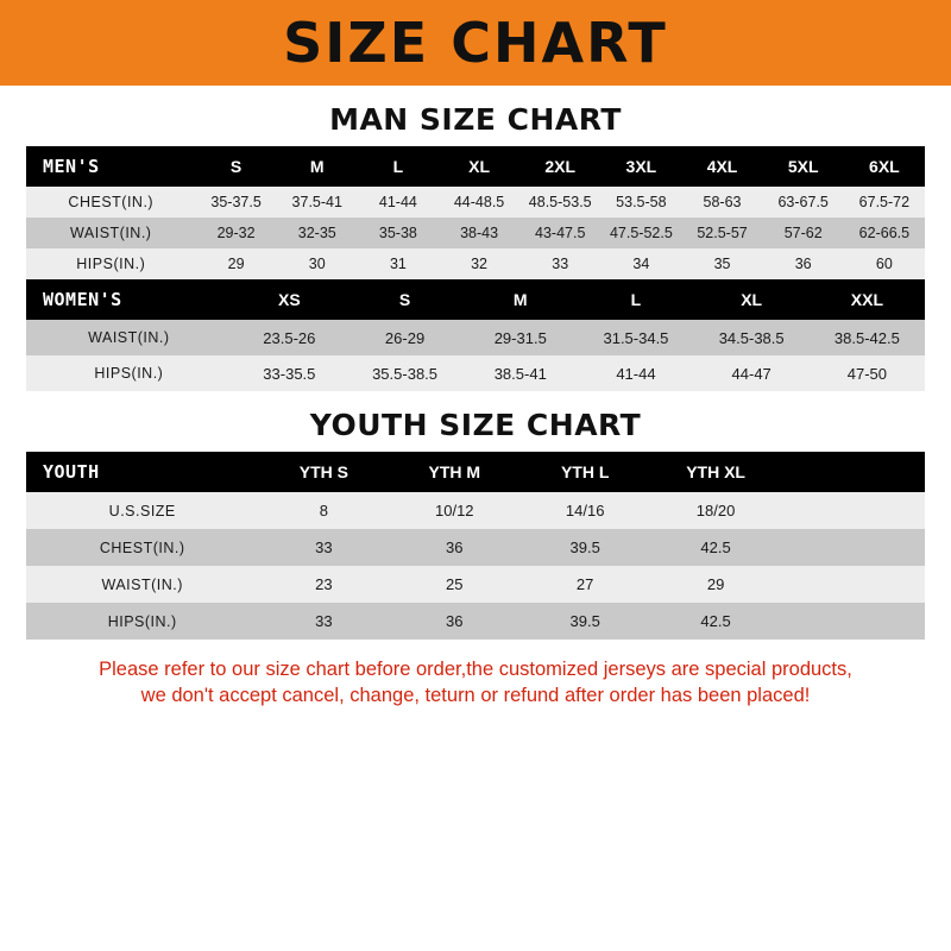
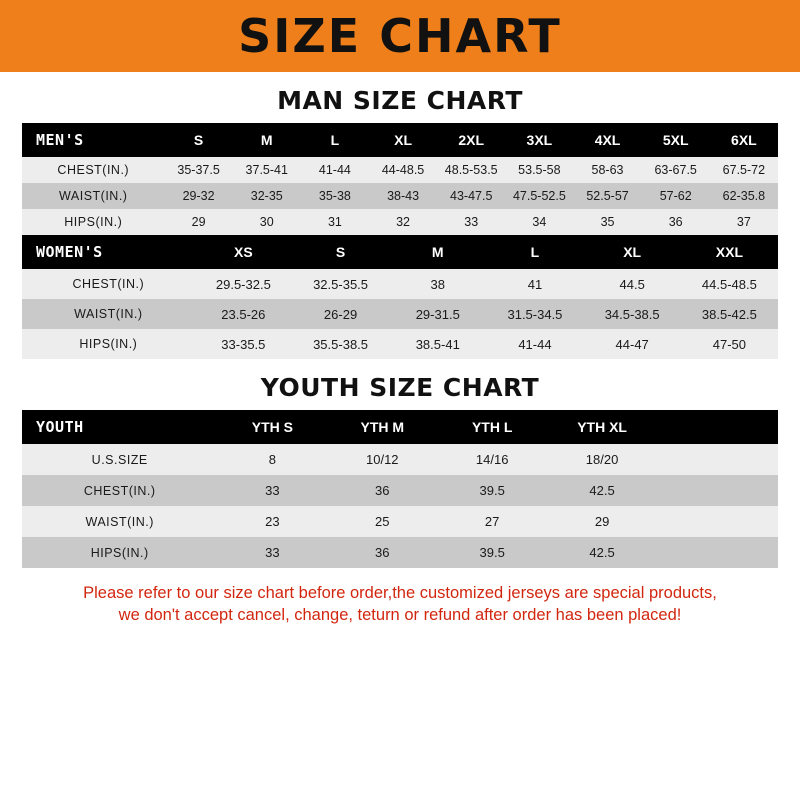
  SIZE CHART
  MAN SIZE CHART
  MEN'S	S	M	L	XL	2XL	3XL	4XL	5XL	6XL
  CHEST(IN.)	35-37.5	37.5-41	41-44	44-48.5	48.5-53.5	53.5-58	58-63	63-67.5	67.5-72
- WAIST(IN.)	29-32	32-35	35-38	38-43	43-47.5	47.5-52.5	52.5-57	57-62	62-66.5
+ WAIST(IN.)	29-32	32-35	35-38	38-43	43-47.5	47.5-52.5	52.5-57	57-62	62-35.8
- HIPS(IN.)	29	30	31	32	33	34	35	36	60
+ HIPS(IN.)	29	30	31	32	33	34	35	36	37
  WOMEN'S	XS	S	M	L	XL	XXL
+ CHEST(IN.)	29.5-32.5	32.5-35.5	38	41	44.5	44.5-48.5
  WAIST(IN.)	23.5-26	26-29	29-31.5	31.5-34.5	34.5-38.5	38.5-42.5
  HIPS(IN.)	33-35.5	35.5-38.5	38.5-41	41-44	44-47	47-50
  YOUTH SIZE CHART
  YOUTH	YTH S	YTH M	YTH L	YTH XL
  U.S.SIZE	8	10/12	14/16	18/20
  CHEST(IN.)	33	36	39.5	42.5
  WAIST(IN.)	23	25	27	29
  HIPS(IN.)	33	36	39.5	42.5
  Please refer to our size chart before order,the customized jerseys are special products,
  we don't accept cancel, change, teturn or refund after order has been placed!
